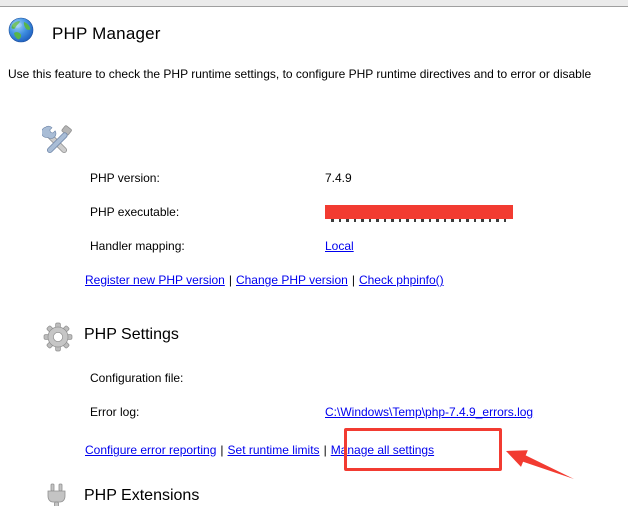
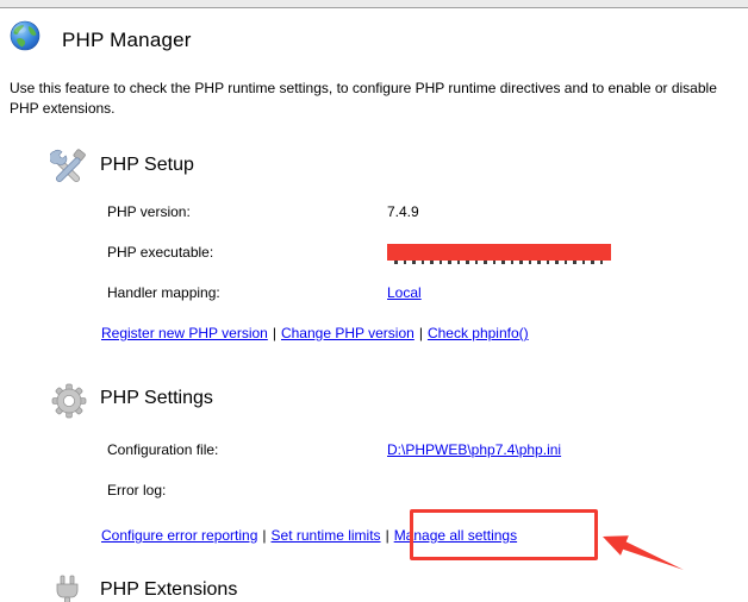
  PHP Manager
- Use this feature to check the PHP runtime settings, to configure PHP runtime directives and to error or disable
+ Use this feature to check the PHP runtime settings, to configure PHP runtime directives and to enable or disable
+ PHP extensions.
+ PHP Setup
  PHP version:
  7.4.9
  PHP executable:
  Handler mapping:
  Local
  Register new PHP version | Change PHP version | Check phpinfo()
  PHP Settings
  Configuration file:
+ D:\PHPWEB\php7.4\php.ini
  Error log:
- C:\Windows\Temp\php-7.4.9_errors.log
  Configure error reporting | Set runtime limits | Manage all settings
  PHP Extensions
